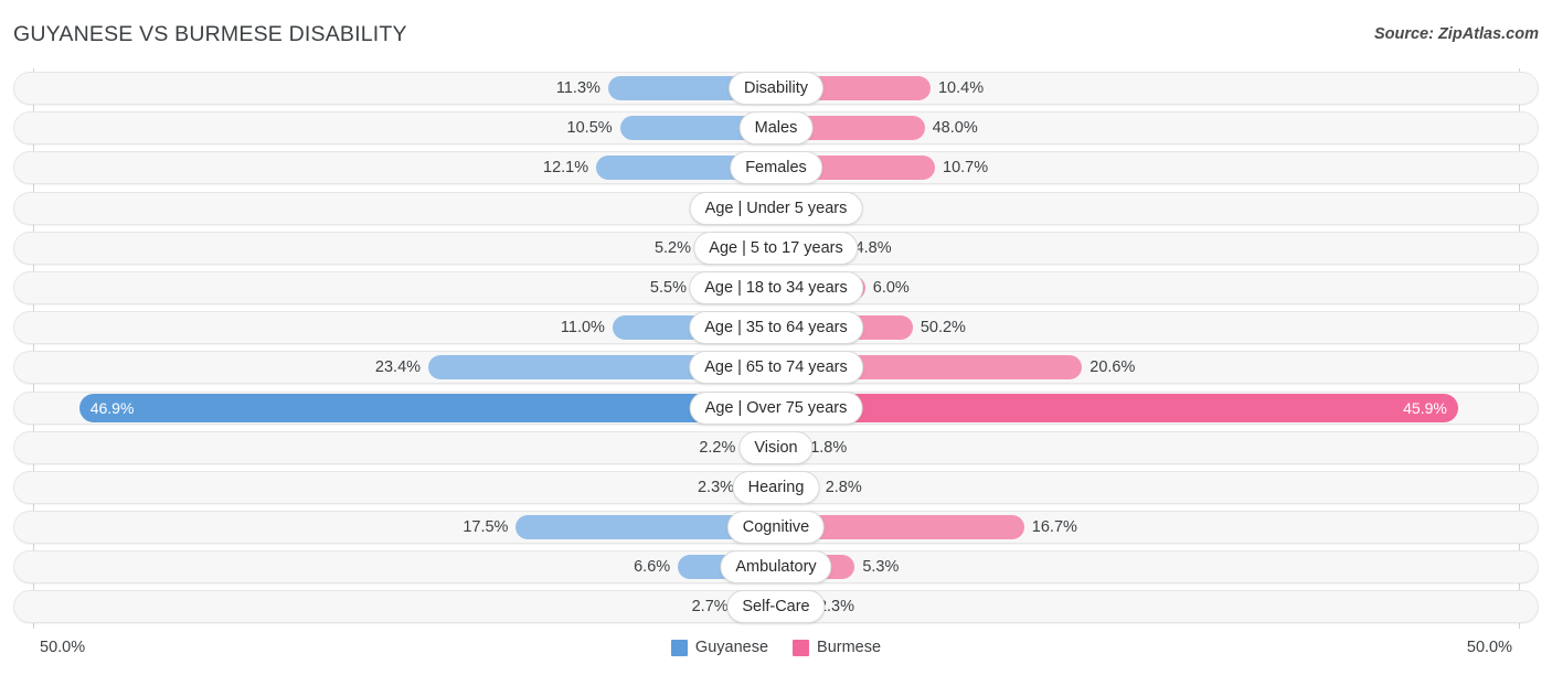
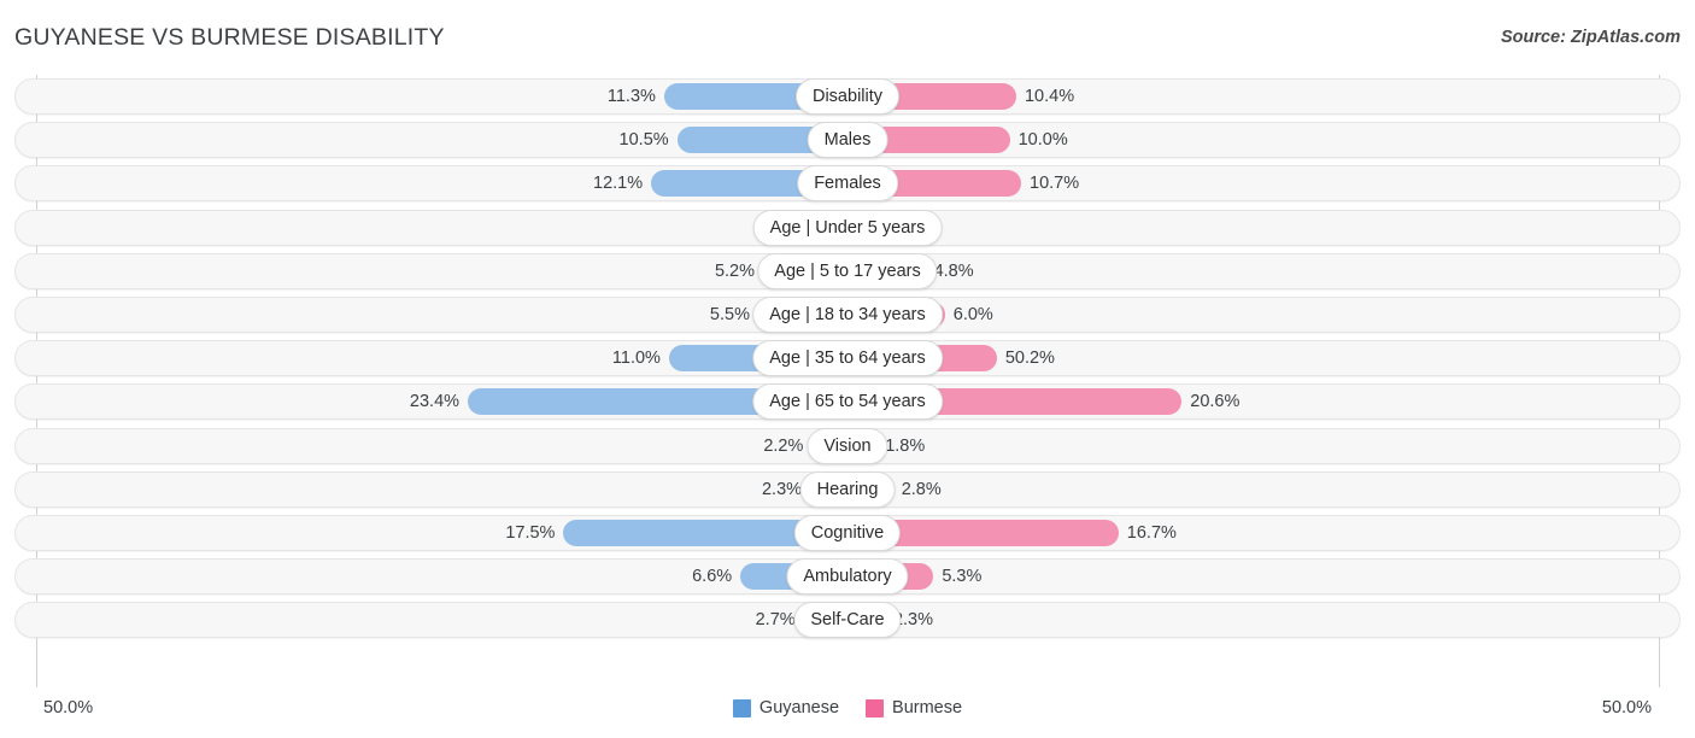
  GUYANESE VS BURMESE DISABILITY
  Source: ZipAtlas.com
  11.3%
  10.4%
  Disability
  10.5%
- 48.0%
+ 10.0%
  Males
  12.1%
  10.7%
  Females
  Age | Under 5 years
  5.2%
  4.8%
  Age | 5 to 17 years
  5.5%
  6.0%
  Age | 18 to 34 years
  11.0%
  50.2%
  Age | 35 to 64 years
  23.4%
  20.6%
- Age | 65 to 74 years
+ Age | 65 to 54 years
- 46.9%
- 45.9%
- Age | Over 75 years
  2.2%
  1.8%
  Vision
  2.3%
  2.8%
  Hearing
  17.5%
  16.7%
  Cognitive
  6.6%
  5.3%
  Ambulatory
  2.7%
  .3%
  Self-Care
  50.0%
  Guyanese
  Burmese
  50.0%
